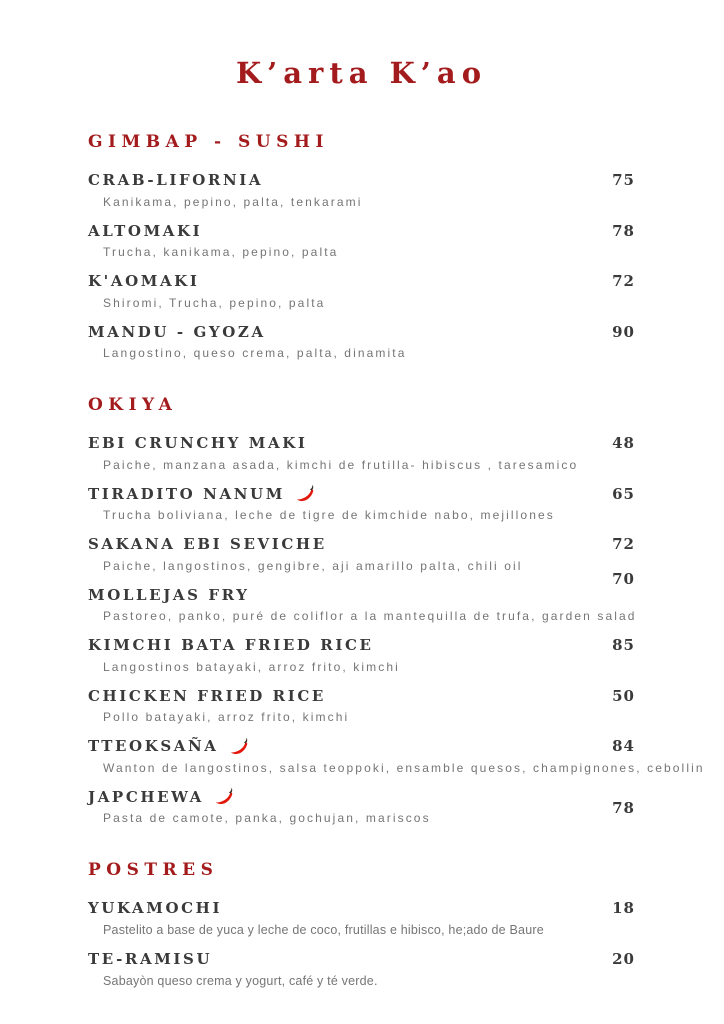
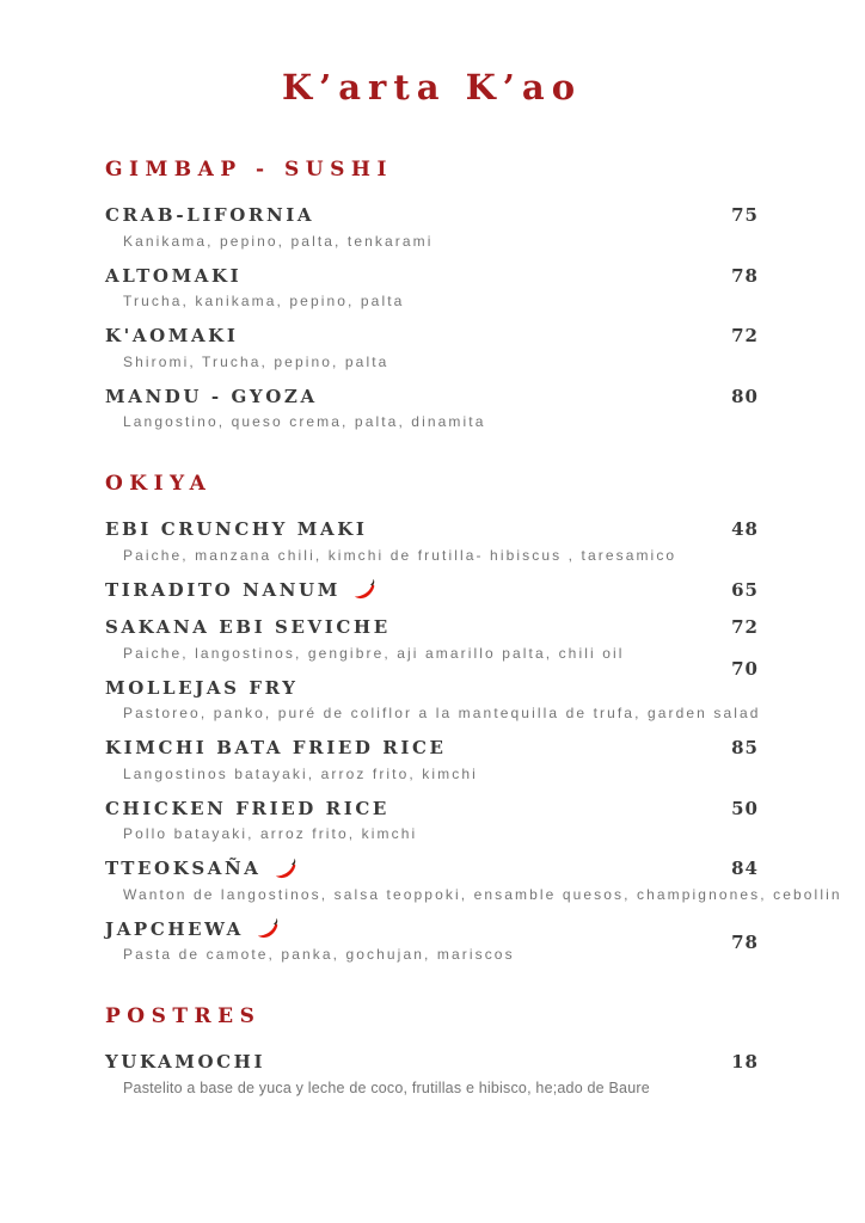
  K’arta K’ao
  GIMBAP - SUSHI
  CRAB-LIFORNIA
  75
  Kanikama, pepino, palta, tenkarami
  ALTOMAKI
  78
  Trucha, kanikama, pepino, palta
  K'AOMAKI
  72
  Shiromi, Trucha, pepino, palta
  MANDU - GYOZA
- 90
+ 80
  Langostino, queso crema, palta, dinamita
  OKIYA
  EBI CRUNCHY MAKI
  48
- Paiche, manzana asada, kimchi de frutilla- hibiscus , taresamico
+ Paiche, manzana chili, kimchi de frutilla- hibiscus , taresamico
  TIRADITO NANUM
  65
- Trucha boliviana, leche de tigre de kimchide nabo, mejillones
  SAKANA EBI SEVICHE
  72
  Paiche, langostinos, gengibre, aji amarillo palta, chili oil
  MOLLEJAS FRY
  70
  Pastoreo, panko, puré de coliflor a la mantequilla de trufa, garden salad
  KIMCHI BATA FRIED RICE
  85
  Langostinos batayaki, arroz frito, kimchi
  CHICKEN FRIED RICE
  50
  Pollo batayaki, arroz frito, kimchi
  TTEOKSAÑA
  84
  Wanton de langostinos, salsa teoppoki, ensamble quesos, champignones, cebollin
  JAPCHEWA
  78
  Pasta de camote, panka, gochujan, mariscos
  POSTRES
  YUKAMOCHI
  18
  Pastelito a base de yuca y leche de coco, frutillas e hibisco, he;ado de Baure
- TE-RAMISU
- 20
- Sabayòn queso crema y yogurt, café y té verde.
